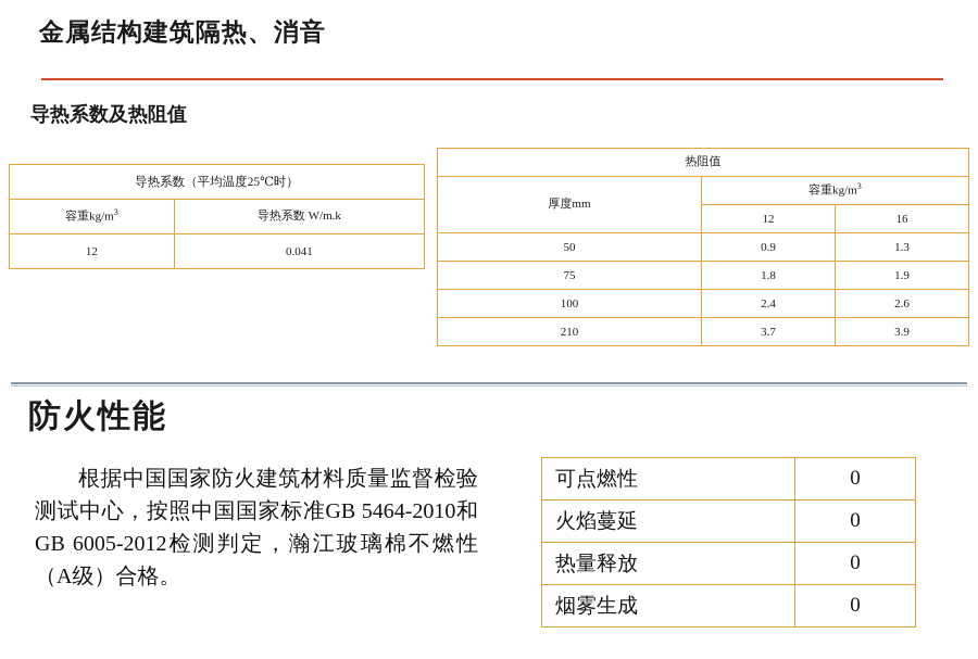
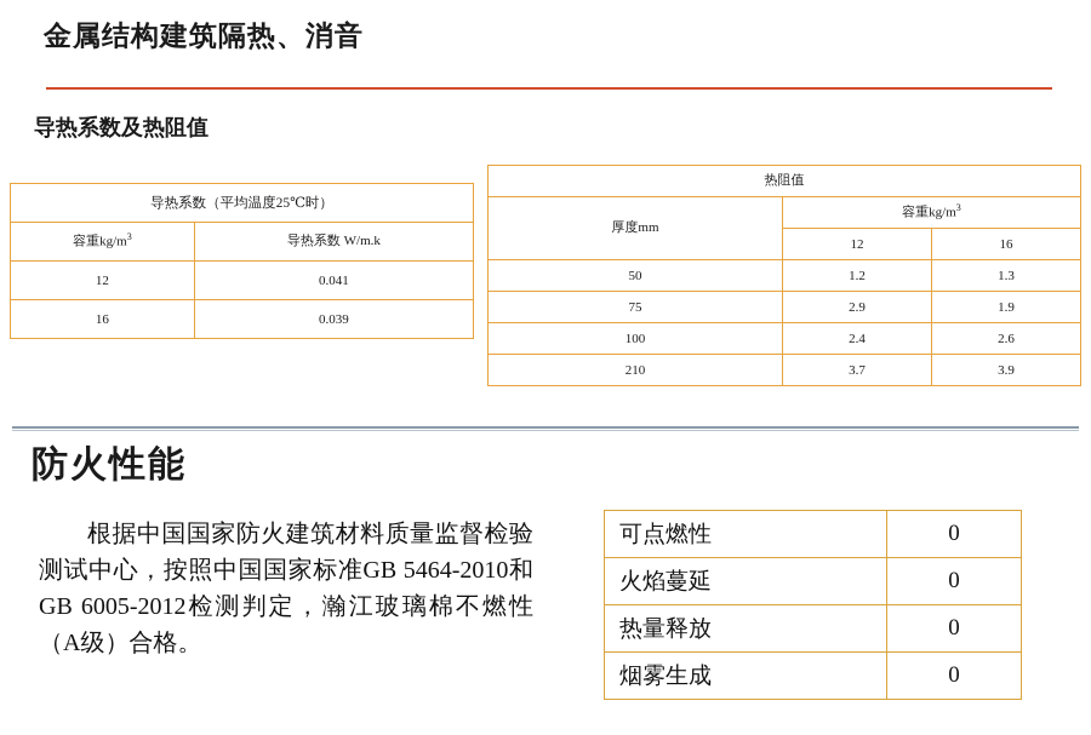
  金属结构建筑隔热、消音
  导热系数及热阻值
  导热系数（平均温度25℃时）
  容重kg/m3	导热系数 W/m.k
  12	0.041
+ 16	0.039
  热阻值
  厚度mm	容重kg/m3
  12	16
- 50	0.9	1.3
+ 50	1.2	1.3
- 75	1.8	1.9
+ 75	2.9	1.9
  100	2.4	2.6
  210	3.7	3.9
  防火性能
  根据中国国家防火建筑材料质量监督检验测试中心，按照中国国家标准GB 5464-2010和GB 6005-2012检测判定，瀚江玻璃棉不燃性（A级）合格。
  可点燃性	0
  火焰蔓延	0
  热量释放	0
  烟雾生成	0
